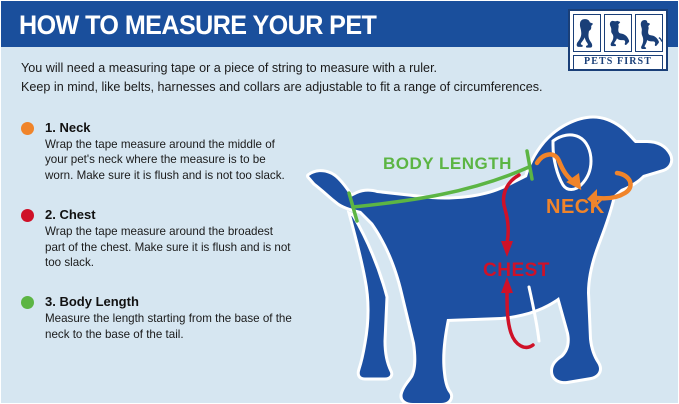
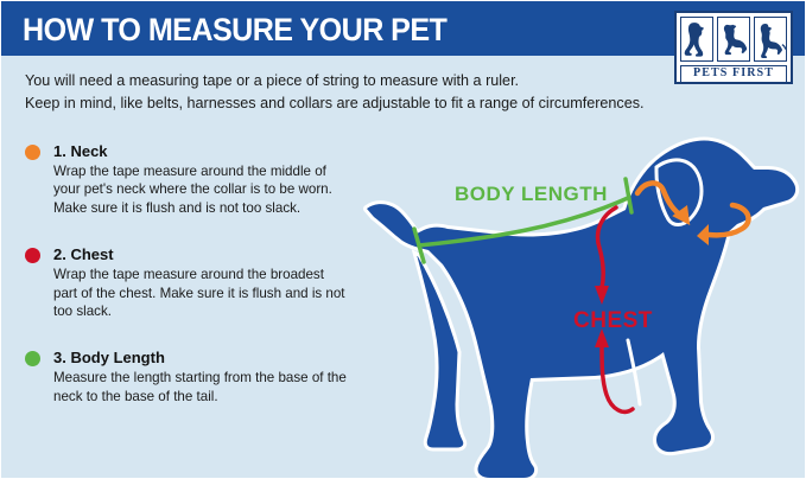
  HOW TO MEASURE YOUR PET
  PETS FIRST
  You will need a measuring tape or a piece of string to measure with a ruler.
  Keep in mind, like belts, harnesses and collars are adjustable to fit a range of circumferences.
  1. Neck
- Wrap the tape measure around the middle of your pet's neck where the measure is to be worn. Make sure it is flush and is not too slack.
+ Wrap the tape measure around the middle of your pet's neck where the collar is to be worn. Make sure it is flush and is not too slack.
  2. Chest
  Wrap the tape measure around the broadest part of the chest. Make sure it is flush and is not too slack.
  3. Body Length
  Measure the length starting from the base of the neck to the base of the tail.
  BODY LENGTH
- NECK
  CHEST
